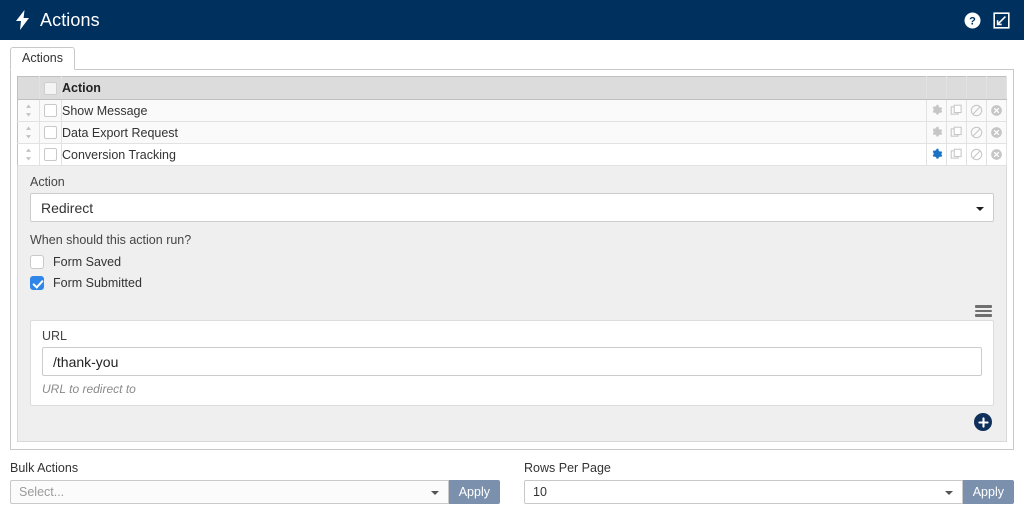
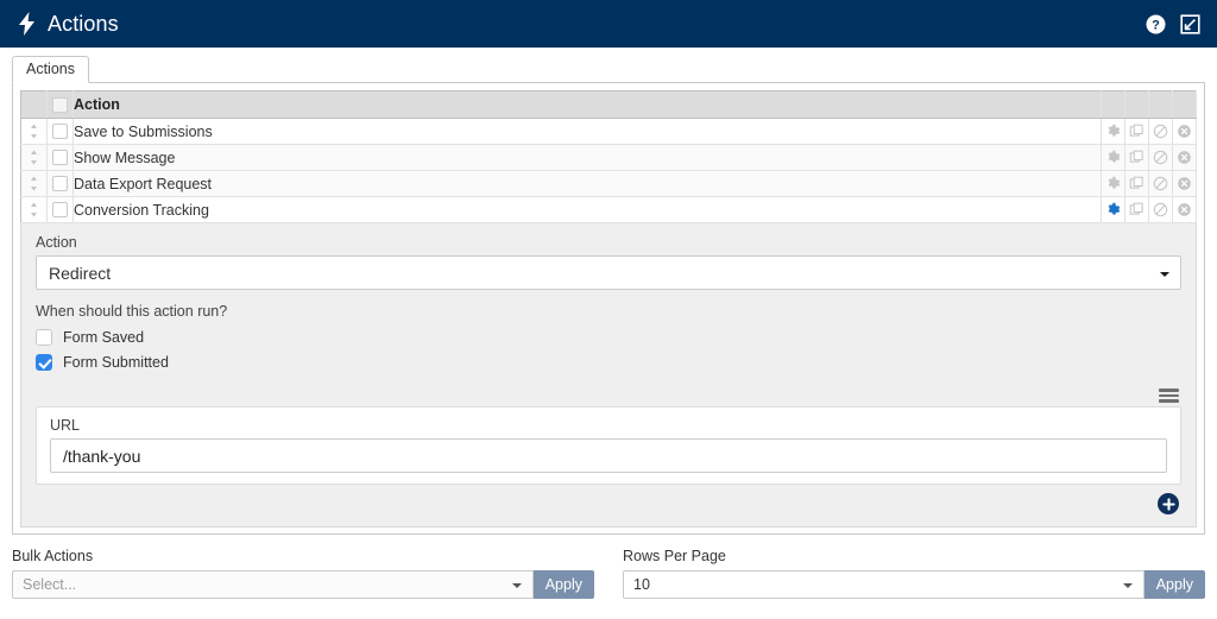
  Actions
  ?
  Actions
  		Action
+ 		Save to Submissions
  		Show Message
  		Data Export Request
  		Conversion Tracking
  Action
  Redirect
  When should this action run?
  Form Saved
  Form Submitted
  URL
  /thank-you
- URL to redirect to
  Bulk Actions
  Select...
  Apply
  Rows Per Page
  10
  Apply
